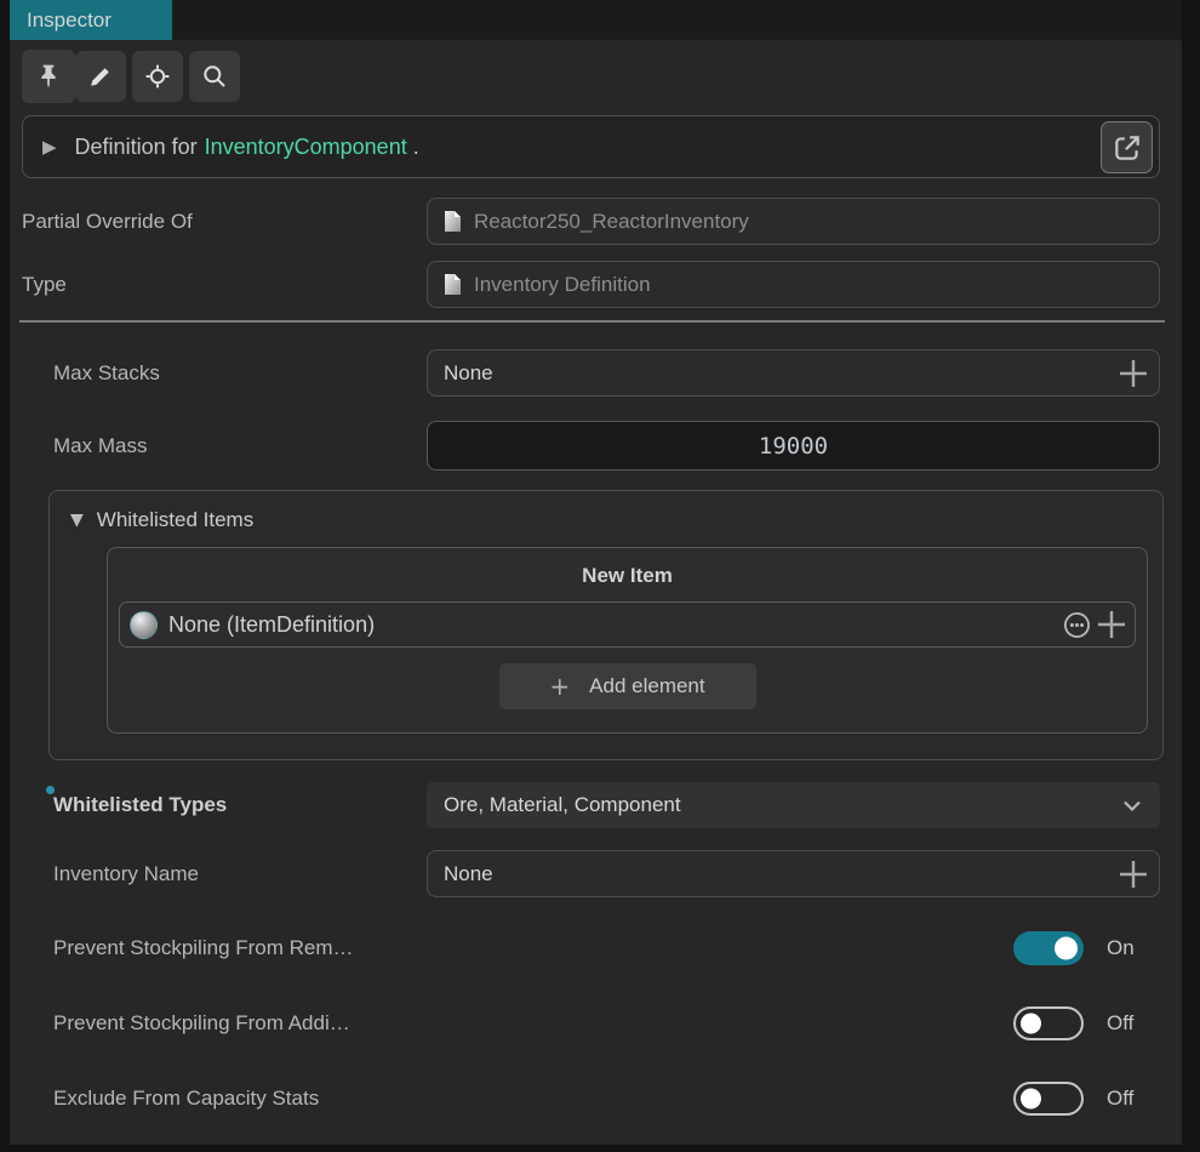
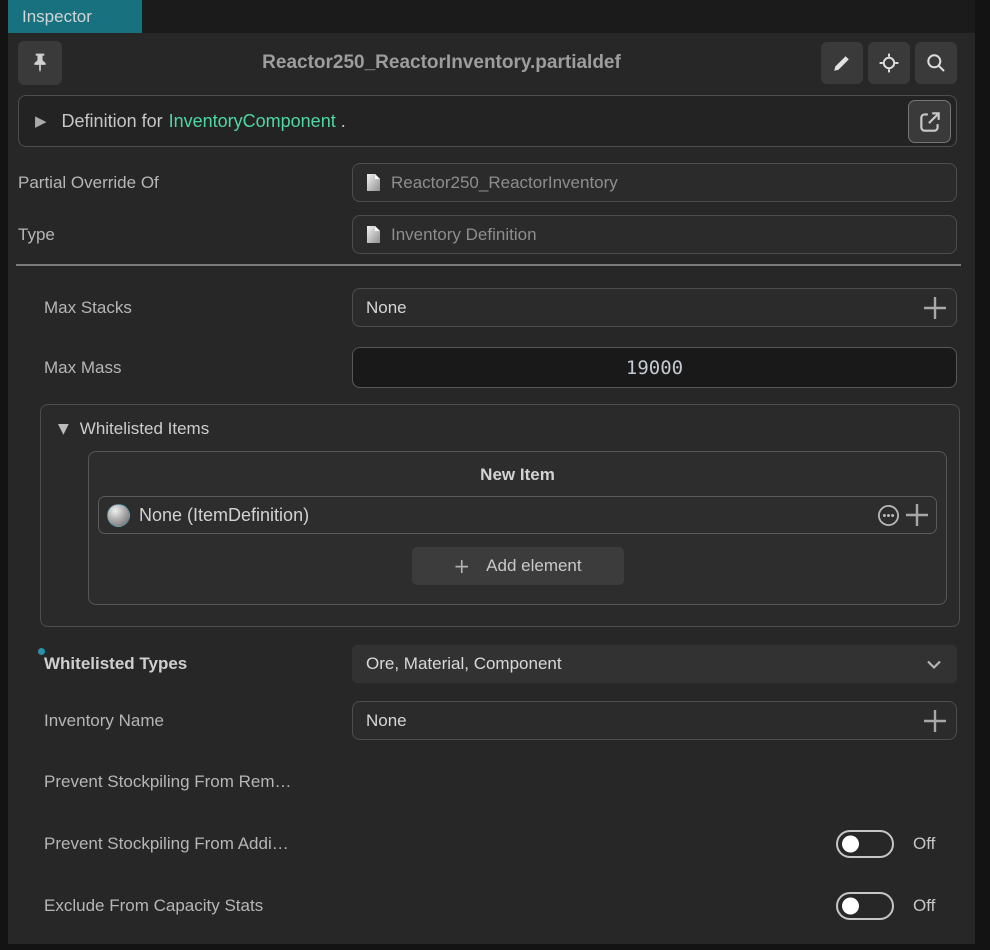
  Inspector
+ Reactor250_ReactorInventory.partialdef
  ▶
  Definition for
  InventoryComponent
  .
  Partial Override Of
  Reactor250_ReactorInventory
  Type
  Inventory Definition
  Max Stacks
  None
  Max Mass
  19000
  ▼
  Whitelisted Items
  New Item
  None (ItemDefinition)
  +
  Add element
  Whitelisted Types
  Ore, Material, Component
  Inventory Name
  None
  Prevent Stockpiling From Rem…
- On
  Prevent Stockpiling From Addi…
  Off
  Exclude From Capacity Stats
  Off
